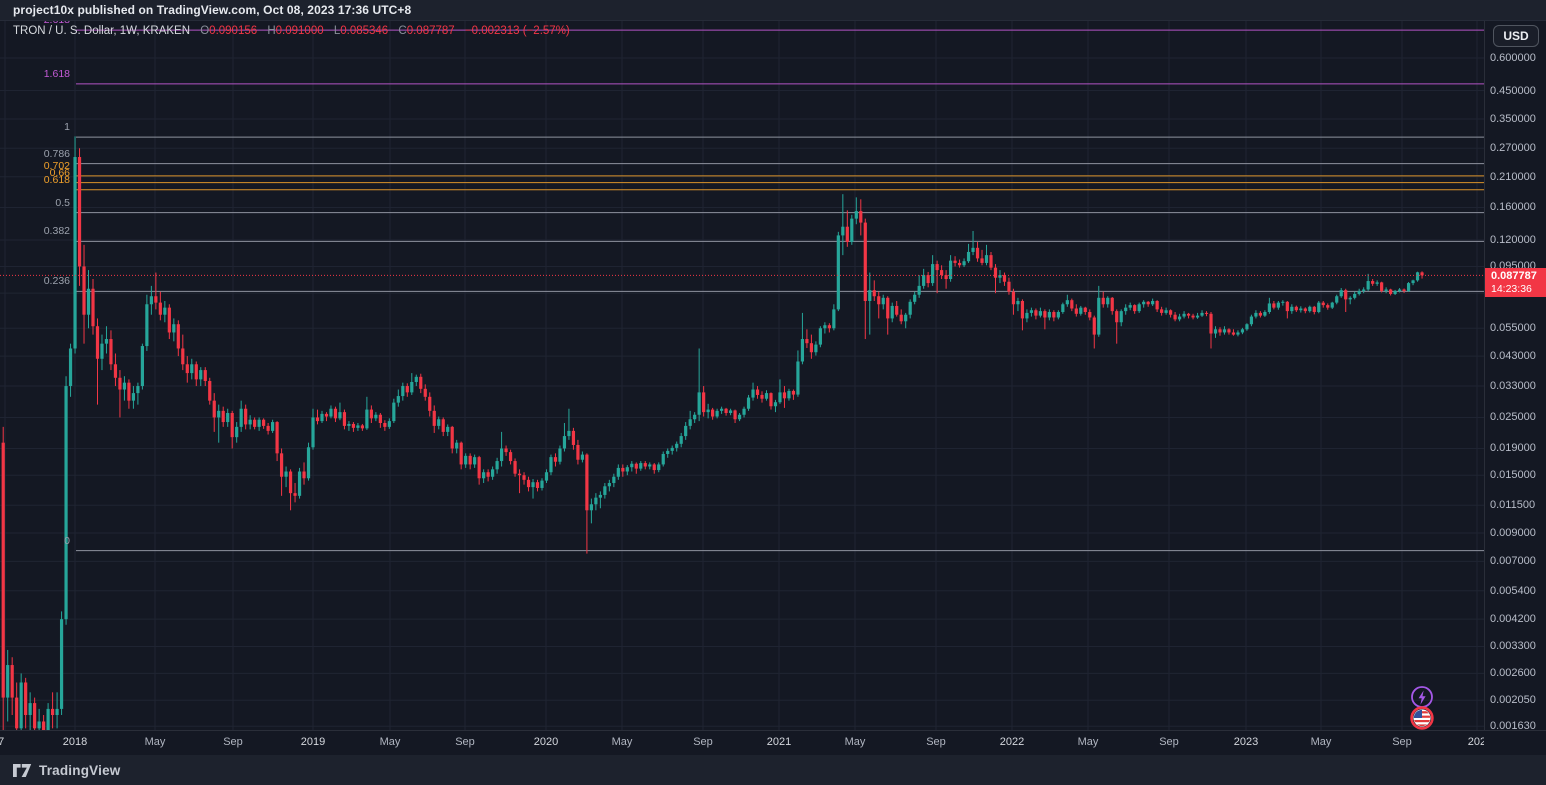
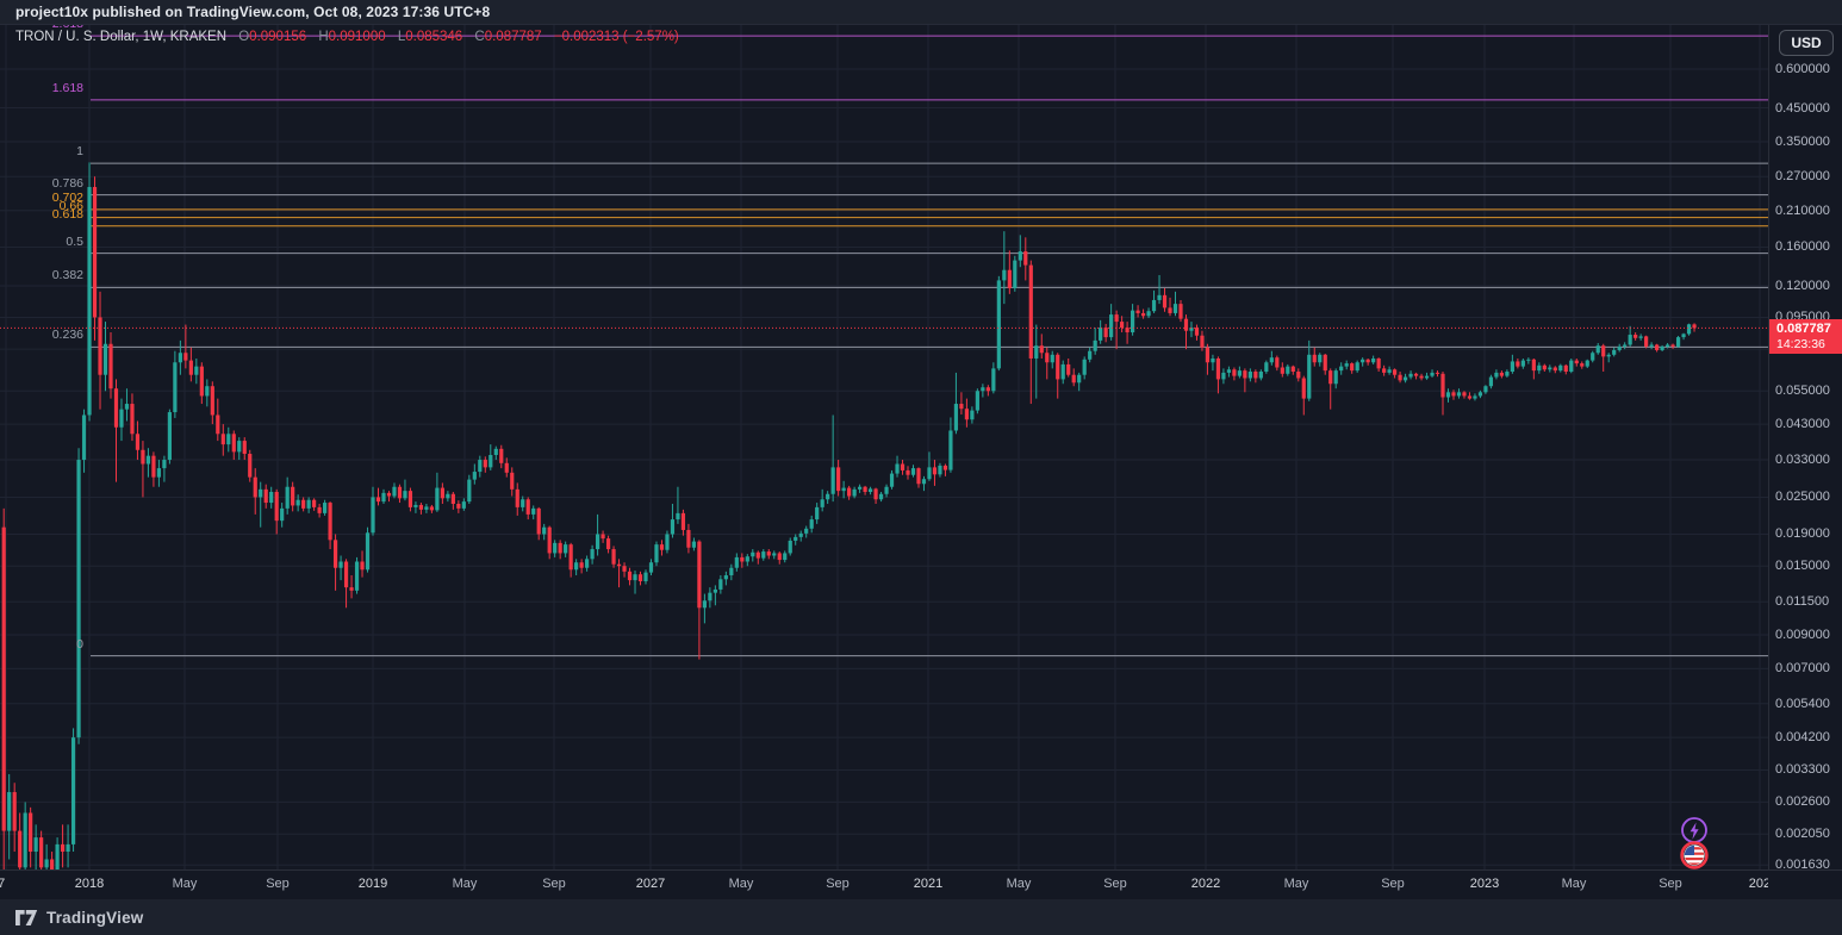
  1.618
  1
  0.786
  0.702
  0.66
  0.618
  0.5
  0.382
  0.236
  0
  0.600000
  0.450000
  0.350000
  0.270000
  0.210000
  0.160000
  0.120000
  0.095000
  0.055000
  0.043000
  0.033000
  0.025000
  0.019000
  0.015000
  0.011500
  0.009000
  0.007000
  0.005400
  0.004200
  0.003300
  0.002600
  0.002050
  0.001630
  TRON / U. S. Dollar, 1W, KRAKEN O0.090156 H0.091000 L0.085346 C0.087787 −0.002313 (−2.57%)
  project10x published on TradingView.com, Oct 08, 2023 17:36 UTC+8
  USD
  0.087787
  14:23:36
  2018
  May
  Sep
  2019
  May
  Sep
- 2020
+ 2027
  May
  Sep
  2021
  May
  Sep
  2022
  May
  Sep
  2023
  May
  Sep
  202
  TradingView
